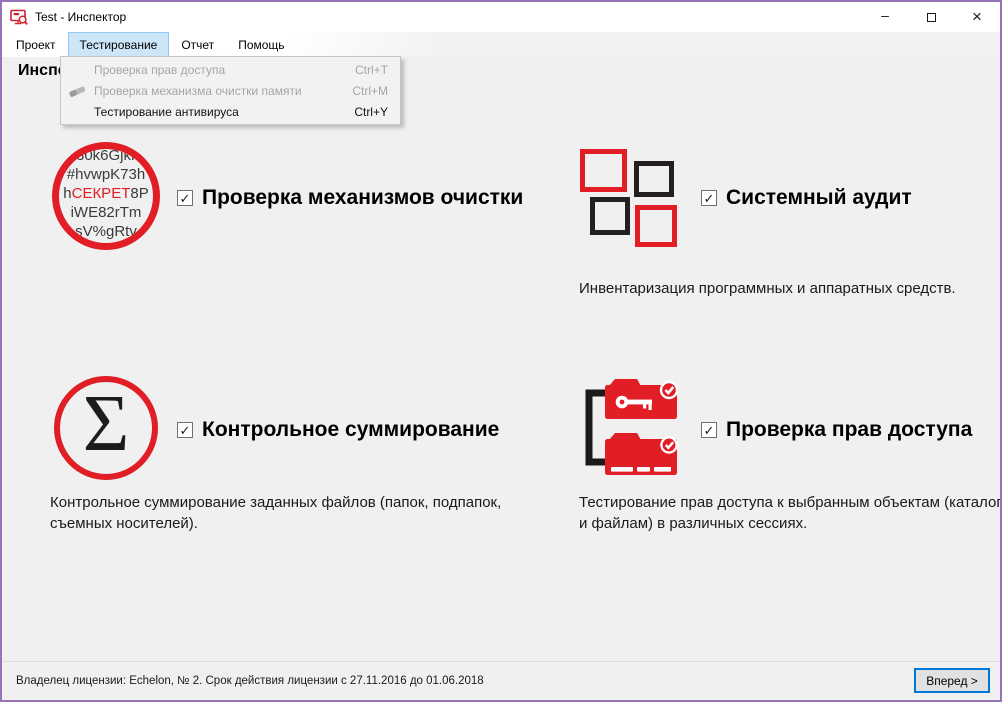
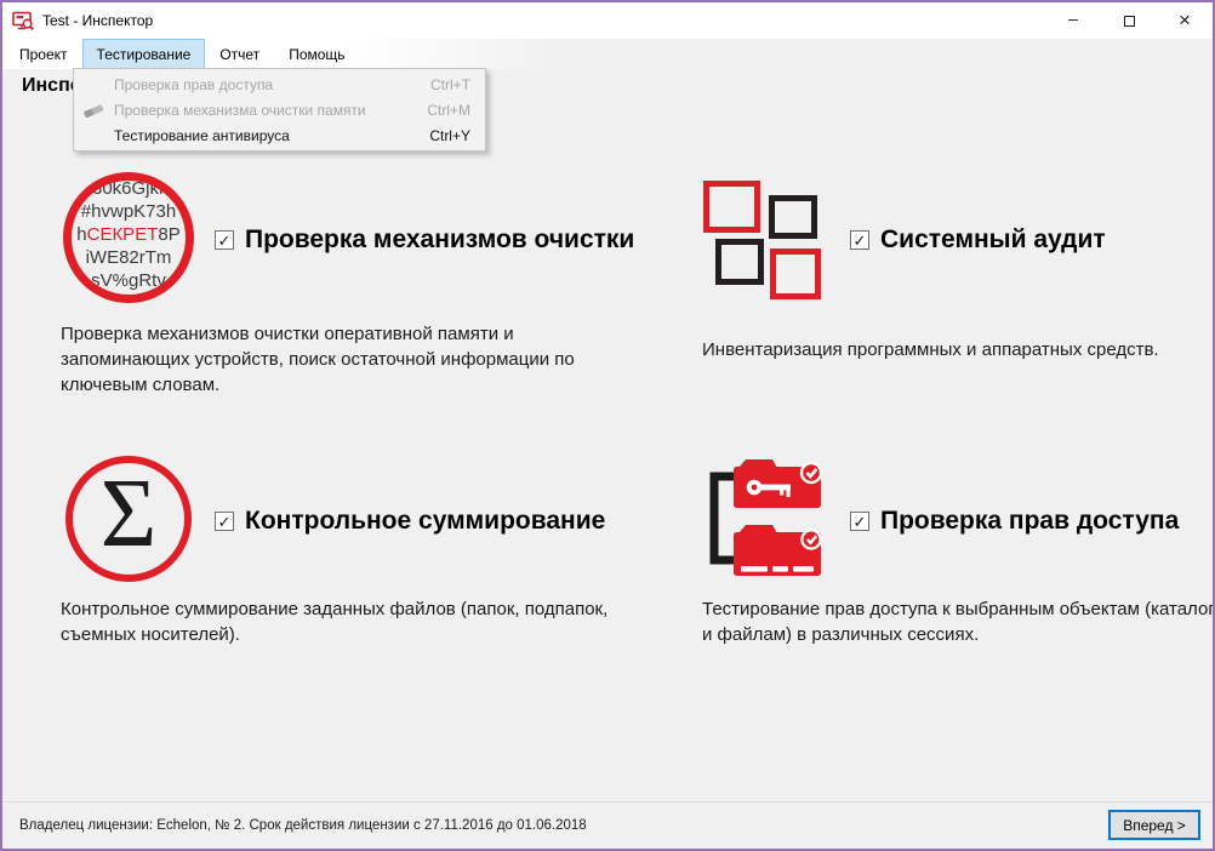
  Test - Инспектор
  –
  ×
  Проект
  Тестирование
  Отчет
  Помощь
  Проверка прав доступа
  Ctrl+T
  Проверка механизма очистки памяти
  Ctrl+M
  Тестирование антивируса
  Ctrl+Y
  30k6Gjkr
  #hvwpK73h
  hСЕКРЕТ8P
  iWE82rTm
  sV%gRtv
  ✓
  Проверка механизмов очистки
+ Проверка механизмов очистки оперативной памяти и запоминающих устройств, поиск остаточной информации по ключевым словам.
  ✓
  Системный аудит
  Инвентаризация программных и аппаратных средств.
  Σ
  ✓
  Контрольное суммирование
  Контрольное суммирование заданных файлов (папок, подпапок, съемных носителей).
  ✓
  Проверка прав доступа
  Тестирование прав доступа к выбранным объектам (каталог и файлам) в различных сессиях.
  Владелец лицензии: Echelon, № 2. Срок действия лицензии с 27.11.2016 до 01.06.2018
  Вперед >
